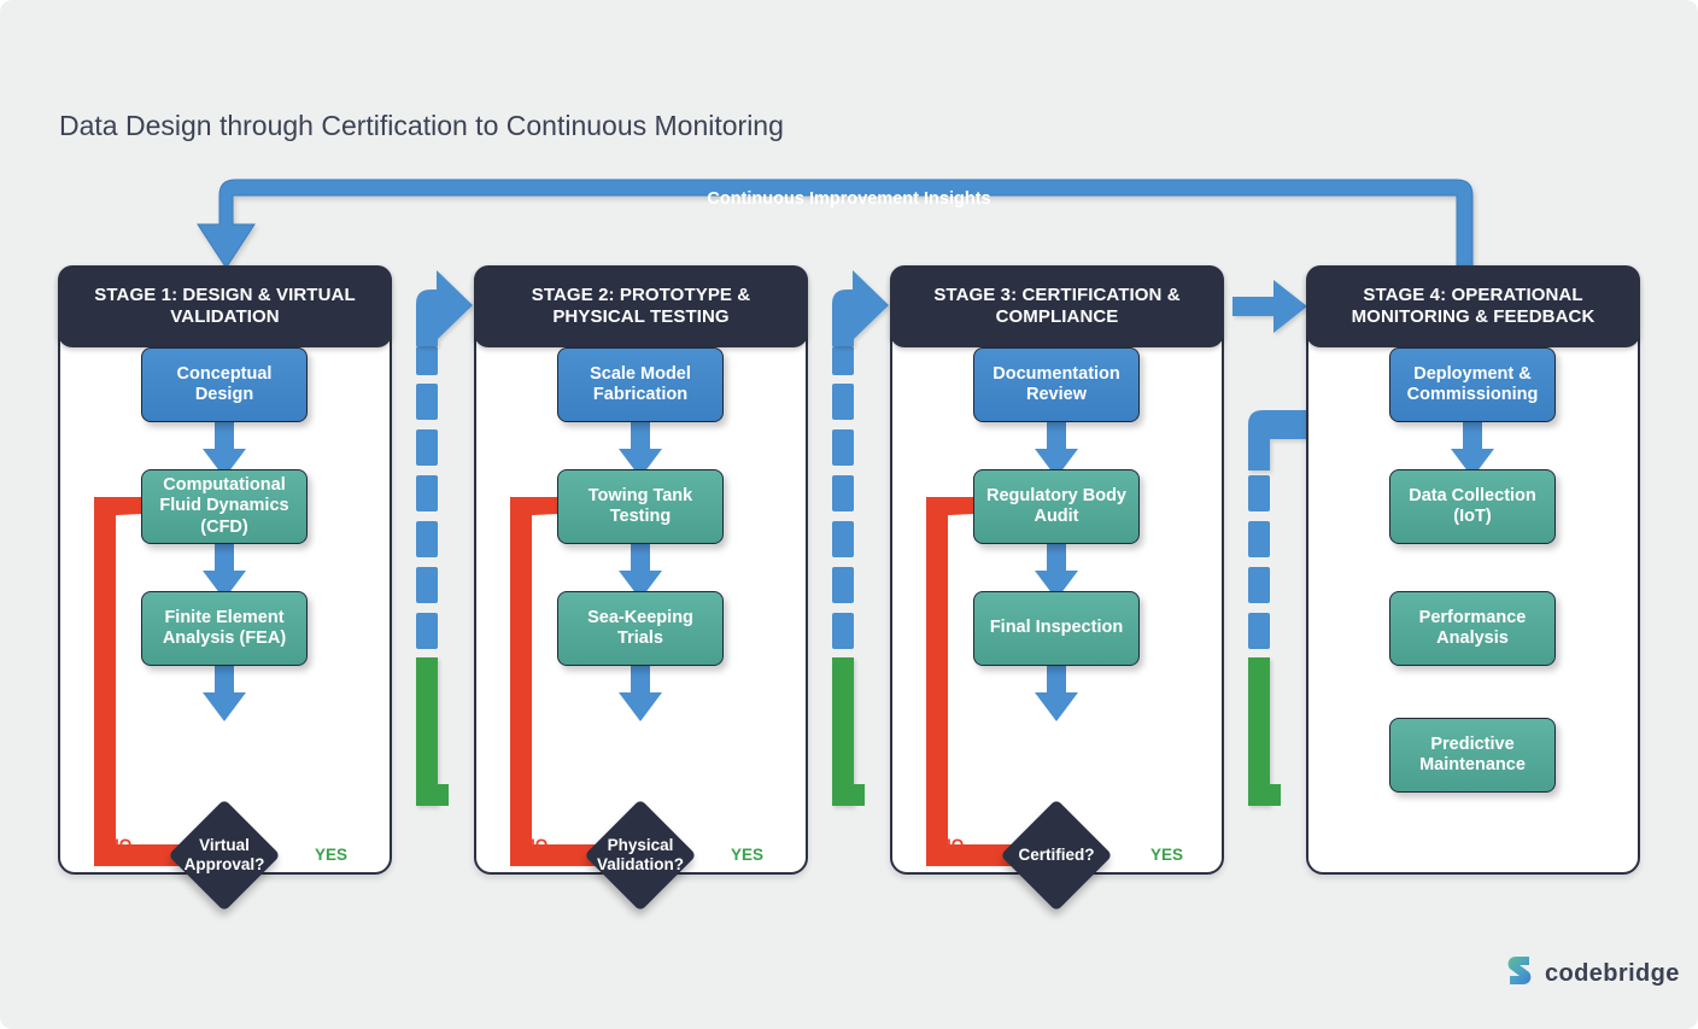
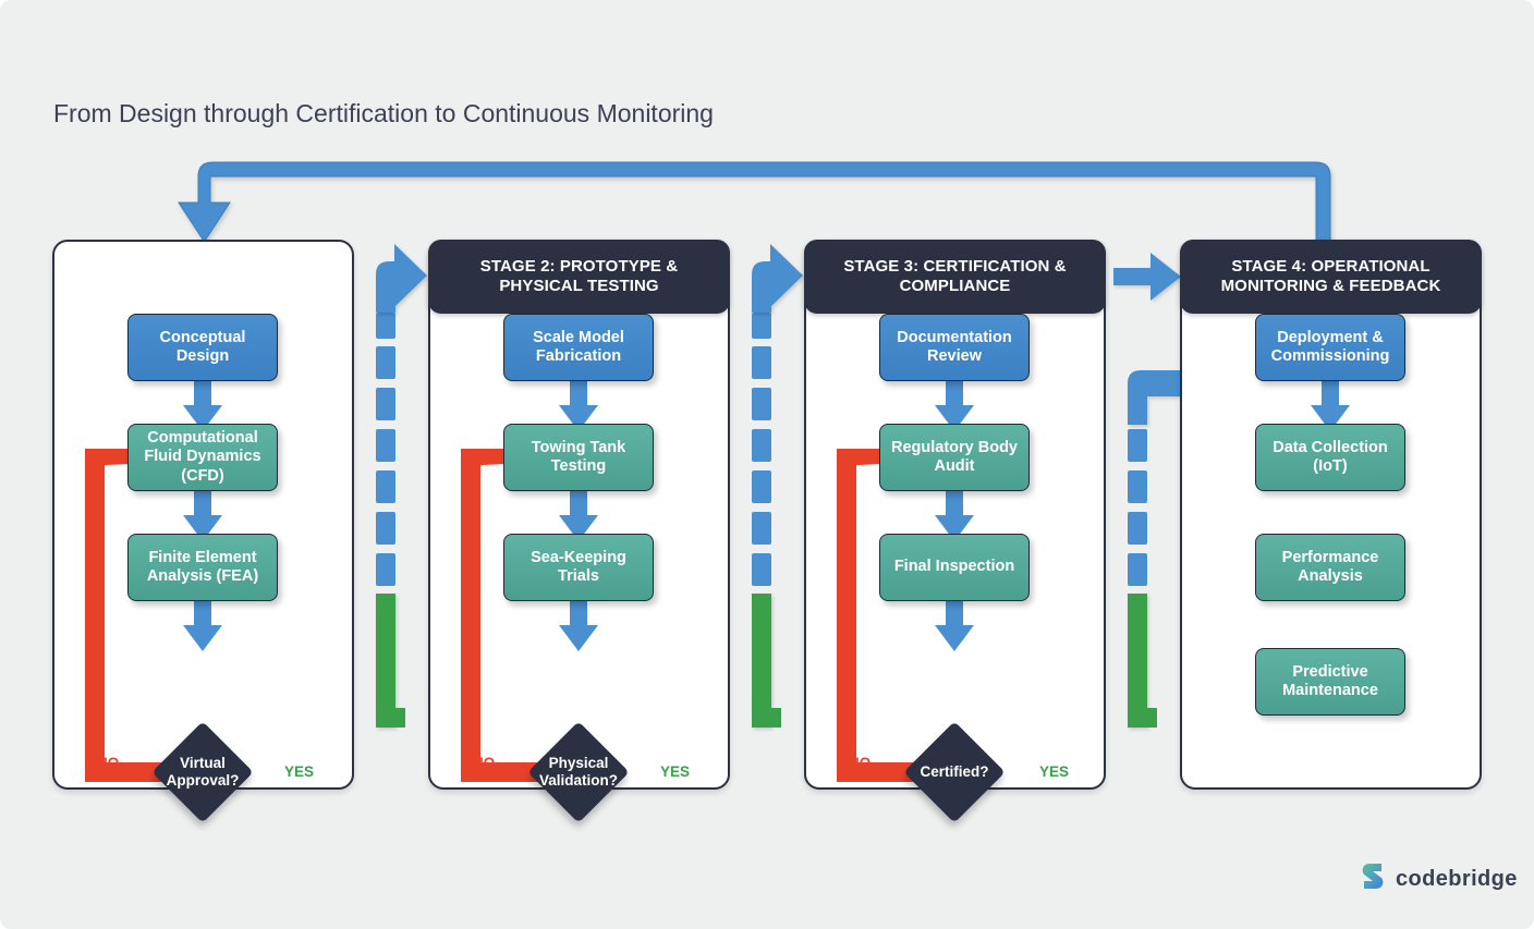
- Data Design through Certification to Continuous Monitoring
+ From Design through Certification to Continuous Monitoring
- Continuous Improvement Insights
- STAGE 1: DESIGN & VIRTUAL VALIDATION
  Conceptual Design
  Computational Fluid Dynamics (CFD)
  Finite Element Analysis (FEA)
  Virtual Approval?
  NO
  YES
  STAGE 2: PROTOTYPE & PHYSICAL TESTING
  Scale Model Fabrication
  Towing Tank Testing
  Sea-Keeping Trials
  Physical Validation?
  NO
  YES
  STAGE 3: CERTIFICATION & COMPLIANCE
  Documentation Review
  Regulatory Body Audit
  Final Inspection
  Certified?
  NO
  YES
  STAGE 4: OPERATIONAL MONITORING & FEEDBACK
  Deployment & Commissioning
  Data Collection (IoT)
  Performance Analysis
  Predictive Maintenance
  codebridge
